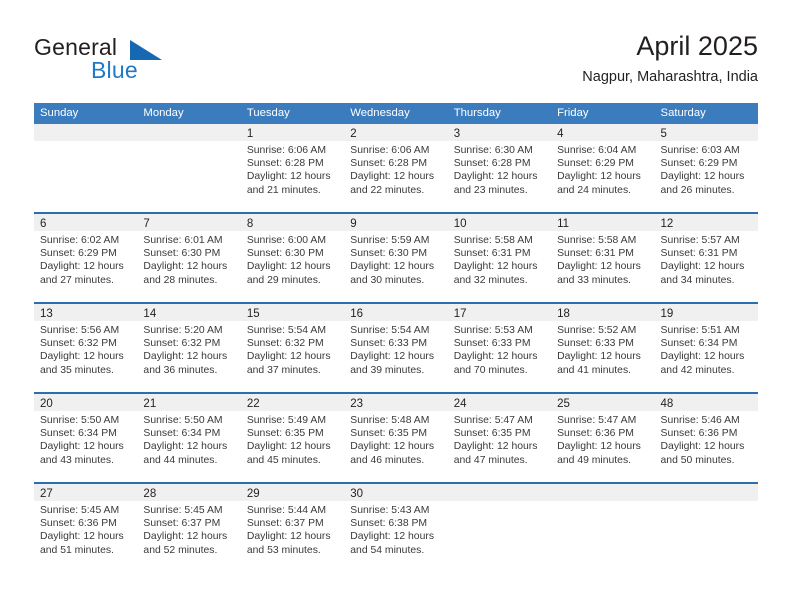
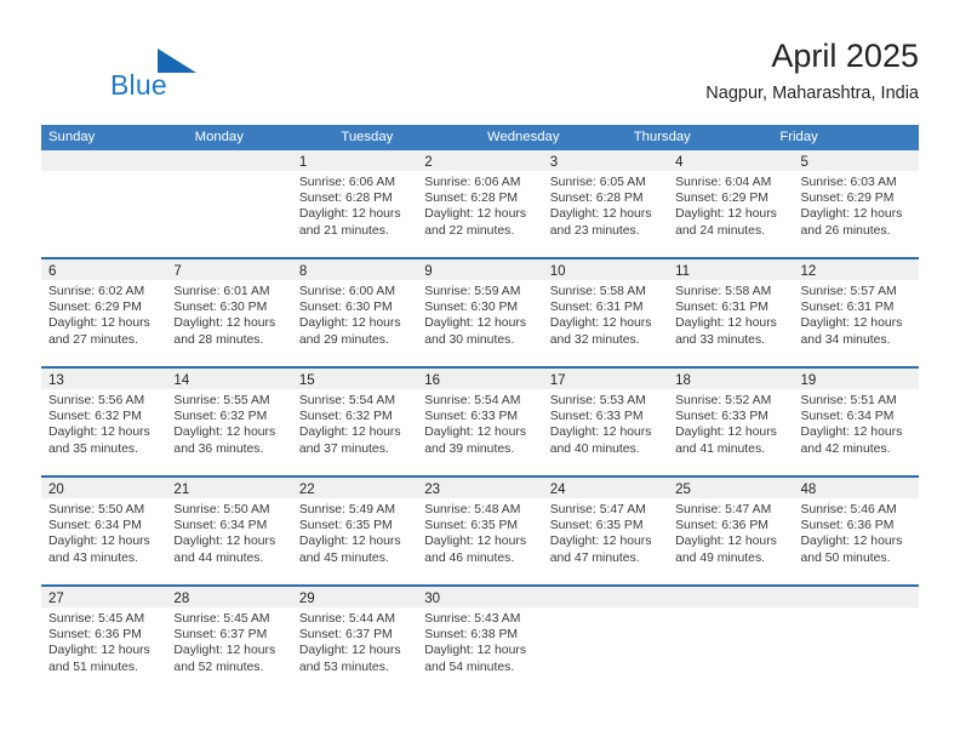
- General
  Blue
  April 2025
  Nagpur, Maharashtra, India
  Sunday
  Monday
  Tuesday
  Wednesday
  Thursday
  Friday
- Saturday
  1
  Sunrise: 6:06 AM
  Sunset: 6:28 PM
  Daylight: 12 hours
  and 21 minutes.
  2
  Sunrise: 6:06 AM
  Sunset: 6:28 PM
  Daylight: 12 hours
  and 22 minutes.
  3
- Sunrise: 6:30 AM
+ Sunrise: 6:05 AM
  Sunset: 6:28 PM
  Daylight: 12 hours
  and 23 minutes.
  4
  Sunrise: 6:04 AM
  Sunset: 6:29 PM
  Daylight: 12 hours
  and 24 minutes.
  5
  Sunrise: 6:03 AM
  Sunset: 6:29 PM
  Daylight: 12 hours
  and 26 minutes.
  6
  Sunrise: 6:02 AM
  Sunset: 6:29 PM
  Daylight: 12 hours
  and 27 minutes.
  7
  Sunrise: 6:01 AM
  Sunset: 6:30 PM
  Daylight: 12 hours
  and 28 minutes.
  8
  Sunrise: 6:00 AM
  Sunset: 6:30 PM
  Daylight: 12 hours
  and 29 minutes.
  9
  Sunrise: 5:59 AM
  Sunset: 6:30 PM
  Daylight: 12 hours
  and 30 minutes.
  10
  Sunrise: 5:58 AM
  Sunset: 6:31 PM
  Daylight: 12 hours
  and 32 minutes.
  11
  Sunrise: 5:58 AM
  Sunset: 6:31 PM
  Daylight: 12 hours
  and 33 minutes.
  12
  Sunrise: 5:57 AM
  Sunset: 6:31 PM
  Daylight: 12 hours
  and 34 minutes.
  13
  Sunrise: 5:56 AM
  Sunset: 6:32 PM
  Daylight: 12 hours
  and 35 minutes.
  14
- Sunrise: 5:20 AM
+ Sunrise: 5:55 AM
  Sunset: 6:32 PM
  Daylight: 12 hours
  and 36 minutes.
  15
  Sunrise: 5:54 AM
  Sunset: 6:32 PM
  Daylight: 12 hours
  and 37 minutes.
  16
  Sunrise: 5:54 AM
  Sunset: 6:33 PM
  Daylight: 12 hours
  and 39 minutes.
  17
  Sunrise: 5:53 AM
  Sunset: 6:33 PM
  Daylight: 12 hours
- and 70 minutes.
+ and 40 minutes.
  18
  Sunrise: 5:52 AM
  Sunset: 6:33 PM
  Daylight: 12 hours
  and 41 minutes.
  19
  Sunrise: 5:51 AM
  Sunset: 6:34 PM
  Daylight: 12 hours
  and 42 minutes.
  20
  Sunrise: 5:50 AM
  Sunset: 6:34 PM
  Daylight: 12 hours
  and 43 minutes.
  21
  Sunrise: 5:50 AM
  Sunset: 6:34 PM
  Daylight: 12 hours
  and 44 minutes.
  22
  Sunrise: 5:49 AM
  Sunset: 6:35 PM
  Daylight: 12 hours
  and 45 minutes.
  23
  Sunrise: 5:48 AM
  Sunset: 6:35 PM
  Daylight: 12 hours
  and 46 minutes.
  24
  Sunrise: 5:47 AM
  Sunset: 6:35 PM
  Daylight: 12 hours
  and 47 minutes.
  25
  Sunrise: 5:47 AM
  Sunset: 6:36 PM
  Daylight: 12 hours
  and 49 minutes.
  48
  Sunrise: 5:46 AM
  Sunset: 6:36 PM
  Daylight: 12 hours
  and 50 minutes.
  27
  Sunrise: 5:45 AM
  Sunset: 6:36 PM
  Daylight: 12 hours
  and 51 minutes.
  28
  Sunrise: 5:45 AM
  Sunset: 6:37 PM
  Daylight: 12 hours
  and 52 minutes.
  29
  Sunrise: 5:44 AM
  Sunset: 6:37 PM
  Daylight: 12 hours
  and 53 minutes.
  30
  Sunrise: 5:43 AM
  Sunset: 6:38 PM
  Daylight: 12 hours
  and 54 minutes.
